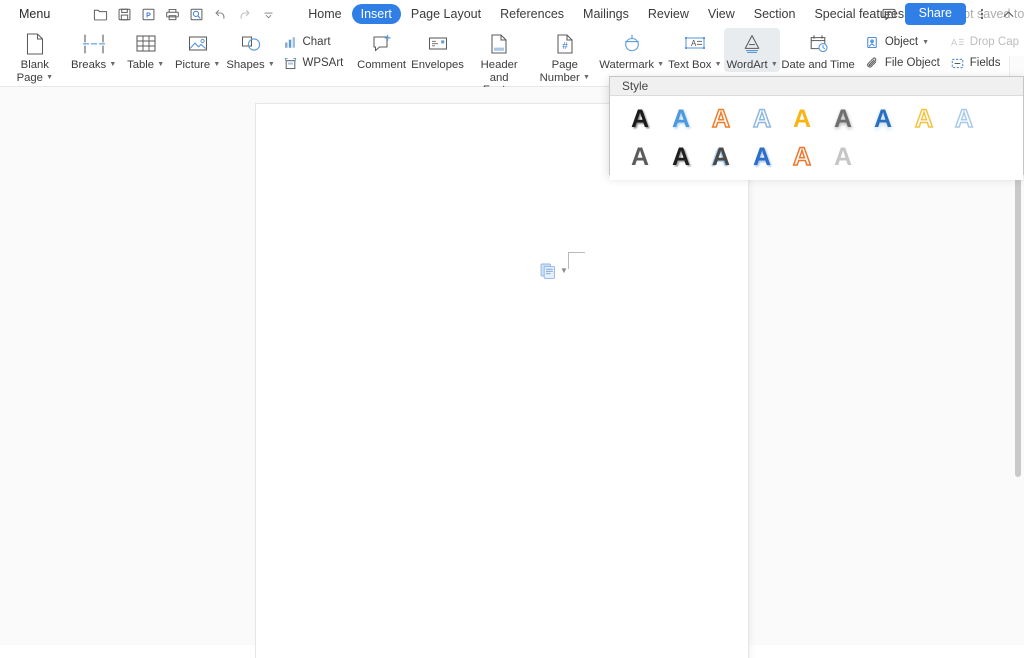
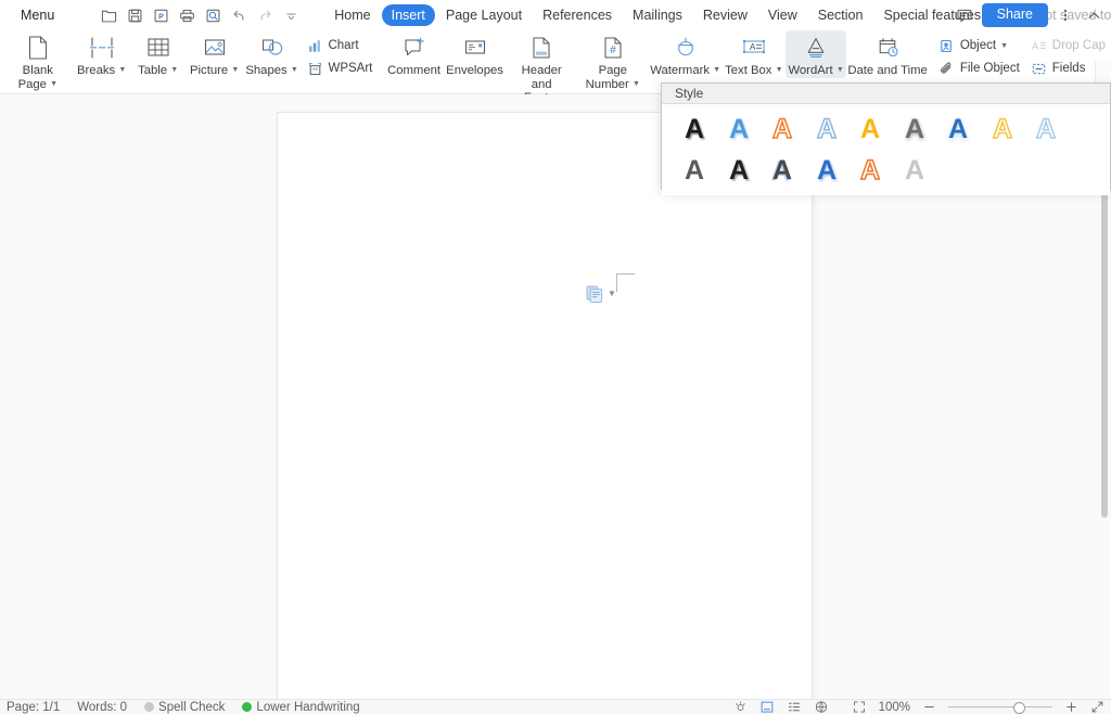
  Menu
  Home
  Insert
  Page Layout
  References
  Mailings
  Review
  View
  Section
  Special featurs
  Share
  Blank Page
  Breaks
  Table
  Picture
  Shapes
  Chart
  WPSArt
  Comment
  Envelopes
  #
  Page Number
  Watermark
  A
  Text Box
  WordArt
  Date and Time
  Object
  File Object
  A
  Drop Cap
  Fields
  ▼
  Style
  A
  A
  A
  A
  A
  A
  A
  A
  A
  A
  A
  A
  A
  A
  A
+ Page: 1/1
+ Words: 0
+ Spell Check
+ Lower Handwriting
+ 100%
